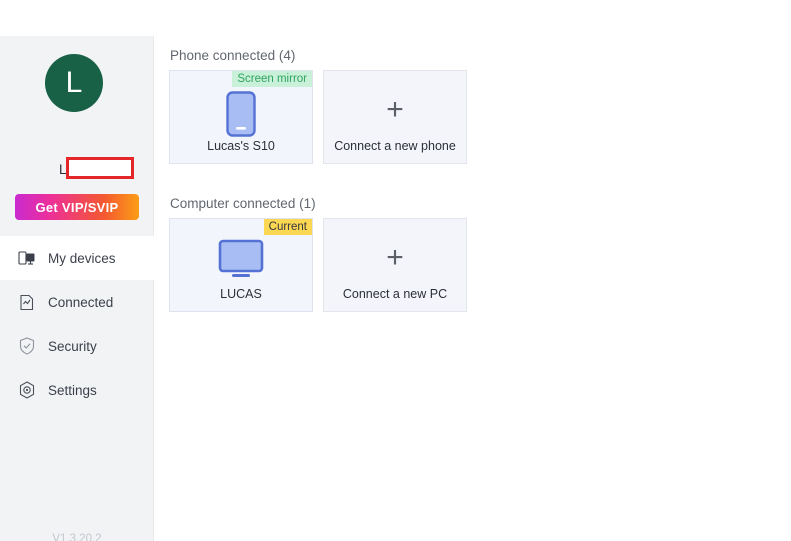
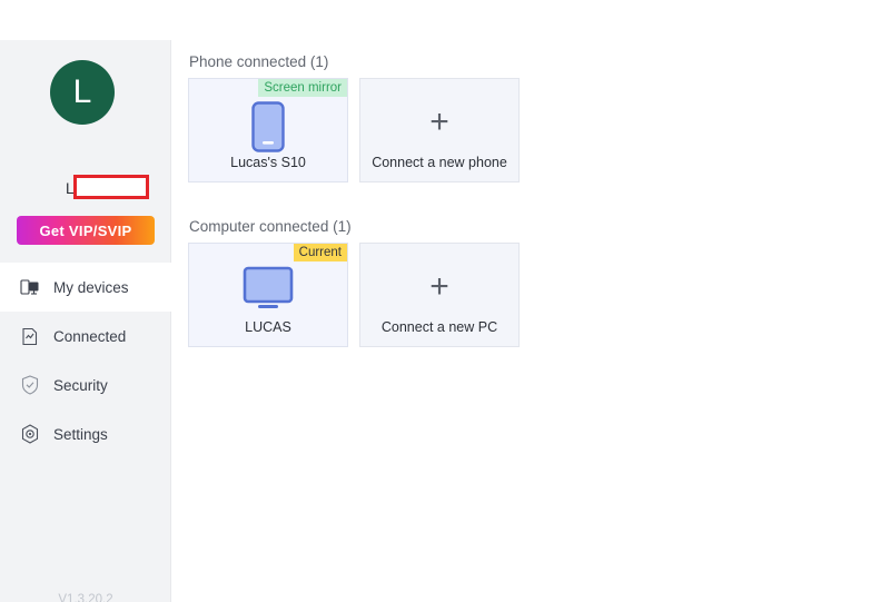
  L
  Get VIP/SVIP
  My devices
  Connected
  Security
  Settings
  V1.3.20.2
- Phone connected (4)
+ Phone connected (1)
  Screen mirror
  Lucas's S10
  +
  Connect a new phone
  Computer connected (1)
  Current
  LUCAS
  +
  Connect a new PC
